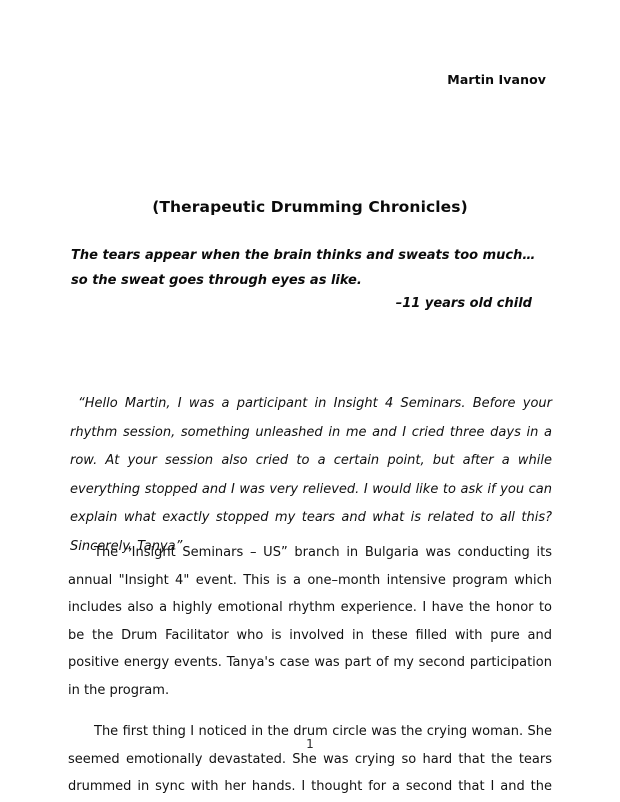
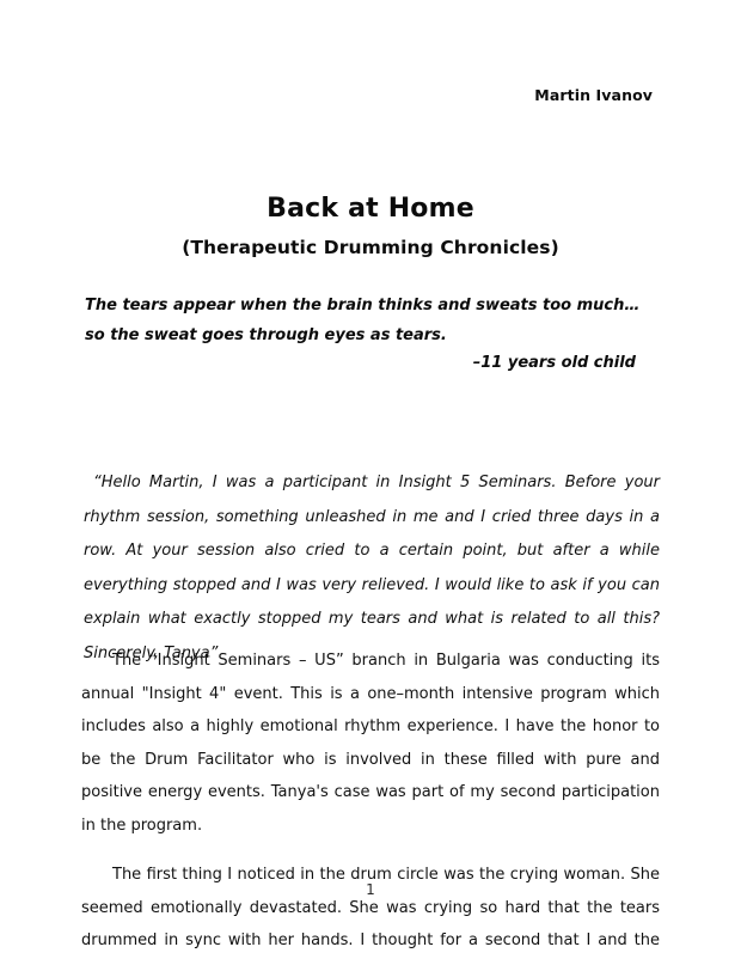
  Martin Ivanov
+ Back at Home
  (Therapeutic Drumming Chronicles)
- The tears appear when the brain thinks and sweats too much…so the sweat goes through eyes as like.
+ The tears appear when the brain thinks and sweats too much…so the sweat goes through eyes as tears.
  –11 years old child
- “Hello Martin, I was a participant in Insight 4 Seminars. Before your rhythm session, something unleashed in me and I cried three days in a row. At your session also cried to a certain point, but after a while everything stopped and I was very relieved. I would like to ask if you can explain what exactly stopped my tears and what is related to all this? Sincerely, Tanya”
+ “Hello Martin, I was a participant in Insight 5 Seminars. Before your rhythm session, something unleashed in me and I cried three days in a row. At your session also cried to a certain point, but after a while everything stopped and I was very relieved. I would like to ask if you can explain what exactly stopped my tears and what is related to all this? Sincerely, Tanya”
  The “Insight Seminars – US” branch in Bulgaria was conducting its annual "Insight 4" event. This is a one–month intensive program which includes also a highly emotional rhythm experience. I have the honor to be the Drum Facilitator who is involved in these filled with pure and positive energy events. Tanya's case was part of my second participation in the program.
  The first thing I noticed in the drum circle was the crying woman. She seemed emotionally devastated. She was crying so hard that the tears drummed in sync with her hands. I thought for a second that I and the
  1
